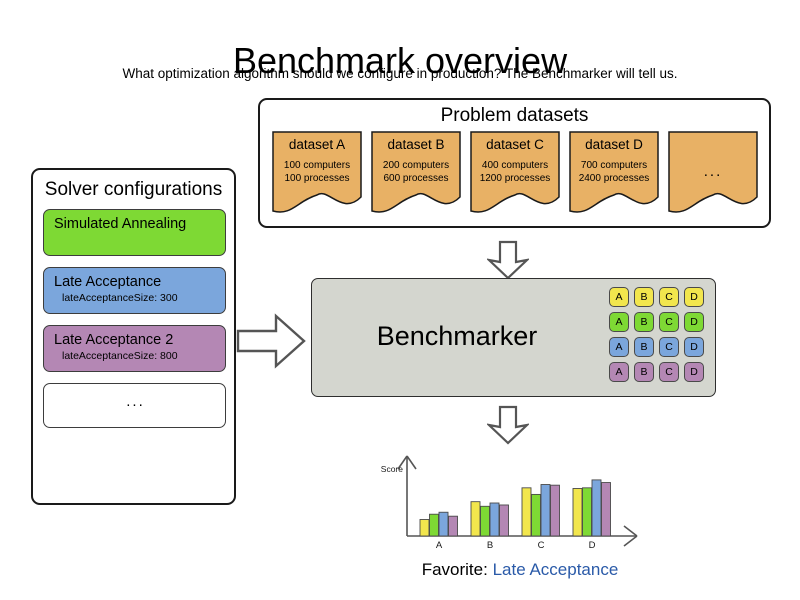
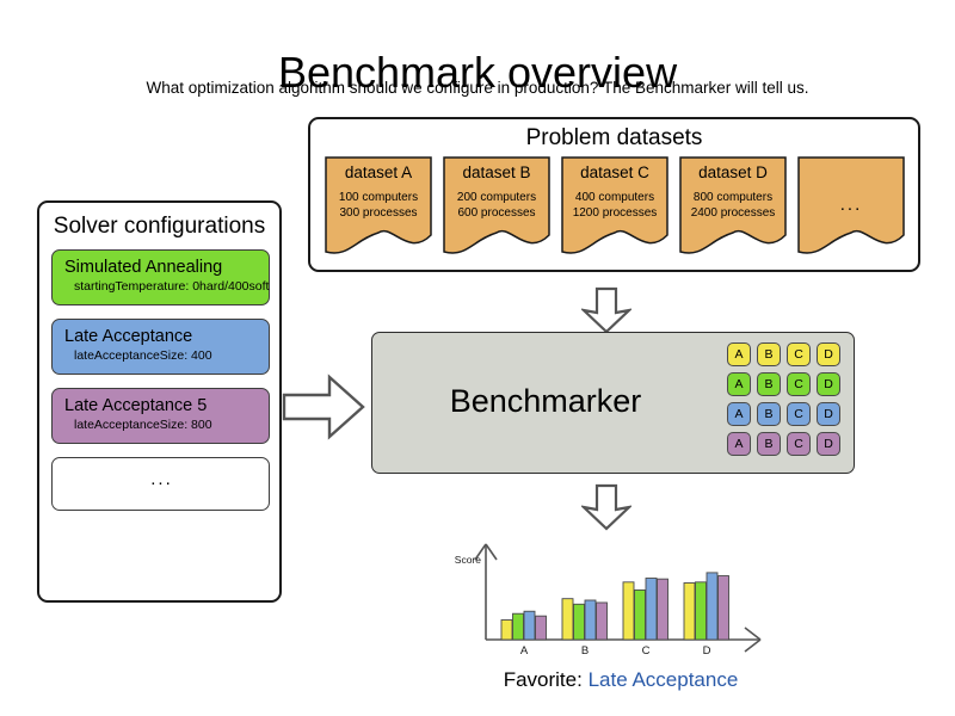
  Benchmark overview
  What optimization algorithm should we configure in production? The Benchmarker will tell us.
  Solver configurations
  Simulated Annealing
+ startingTemperature: 0hard/400soft
  Late Acceptance
- lateAcceptanceSize: 300
+ lateAcceptanceSize: 400
- Late Acceptance 2
+ Late Acceptance 5
  lateAcceptanceSize: 800
  ...
  Problem datasets
  dataset A
  100 computers
- 100 processes
+ 300 processes
  dataset B
  200 computers
  600 processes
  dataset C
  400 computers
  1200 processes
  dataset D
- 700 computers
+ 800 computers
  2400 processes
  ...
  Benchmarker
  A
  B
  C
  D
  A
  B
  C
  D
  A
  B
  C
  D
  A
  B
  C
  D
  Score
  A
  B
  C
  D
  Favorite: Late Acceptance
